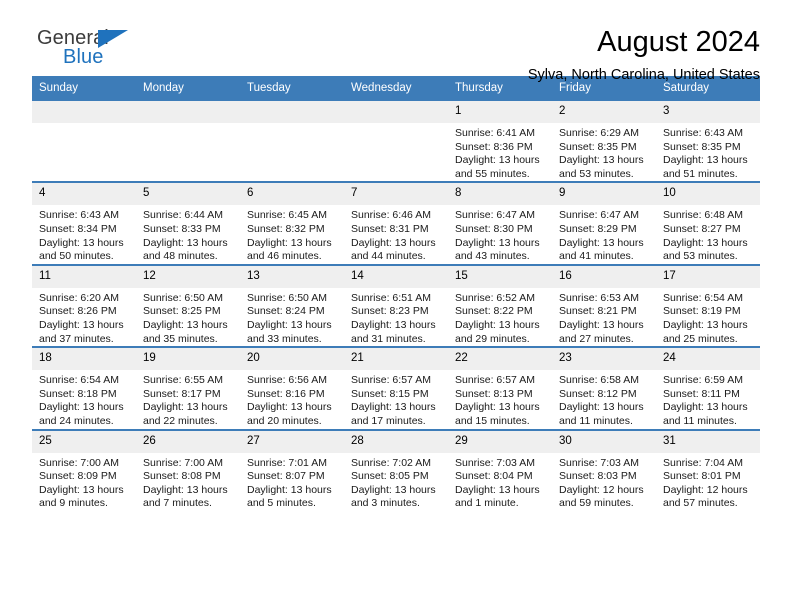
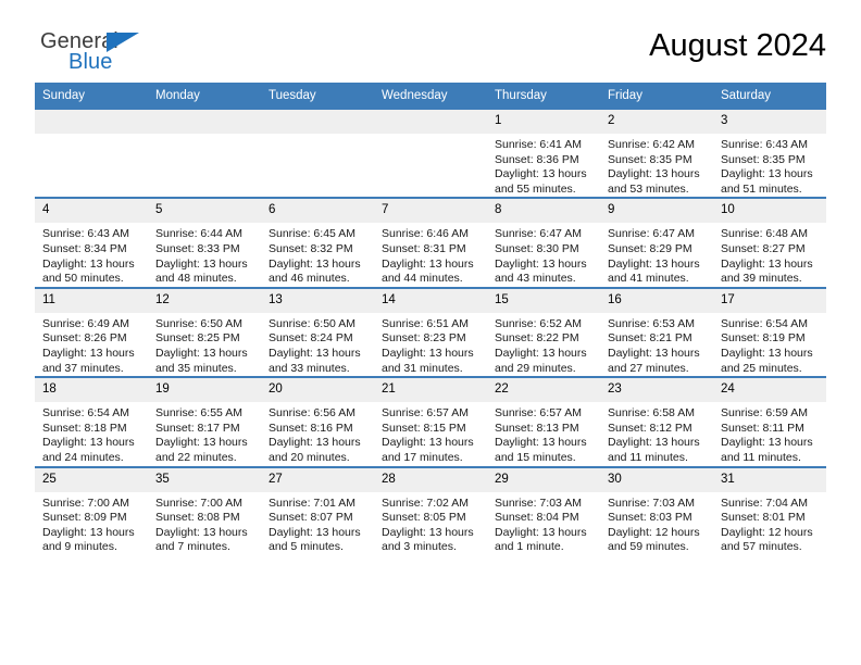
  General
  Blue
  August 2024
- Sylva, North Carolina, United States
  Sunday	Monday	Tuesday	Wednesday	Thursday	Friday	Saturday
- 				1Sunrise: 6:41 AMSunset: 8:36 PMDaylight: 13 hoursand 55 minutes.	2Sunrise: 6:29 AMSunset: 8:35 PMDaylight: 13 hoursand 53 minutes.	3Sunrise: 6:43 AMSunset: 8:35 PMDaylight: 13 hoursand 51 minutes.
+ 				1Sunrise: 6:41 AMSunset: 8:36 PMDaylight: 13 hoursand 55 minutes.	2Sunrise: 6:42 AMSunset: 8:35 PMDaylight: 13 hoursand 53 minutes.	3Sunrise: 6:43 AMSunset: 8:35 PMDaylight: 13 hoursand 51 minutes.
- 4Sunrise: 6:43 AMSunset: 8:34 PMDaylight: 13 hoursand 50 minutes.	5Sunrise: 6:44 AMSunset: 8:33 PMDaylight: 13 hoursand 48 minutes.	6Sunrise: 6:45 AMSunset: 8:32 PMDaylight: 13 hoursand 46 minutes.	7Sunrise: 6:46 AMSunset: 8:31 PMDaylight: 13 hoursand 44 minutes.	8Sunrise: 6:47 AMSunset: 8:30 PMDaylight: 13 hoursand 43 minutes.	9Sunrise: 6:47 AMSunset: 8:29 PMDaylight: 13 hoursand 41 minutes.	10Sunrise: 6:48 AMSunset: 8:27 PMDaylight: 13 hoursand 53 minutes.
+ 4Sunrise: 6:43 AMSunset: 8:34 PMDaylight: 13 hoursand 50 minutes.	5Sunrise: 6:44 AMSunset: 8:33 PMDaylight: 13 hoursand 48 minutes.	6Sunrise: 6:45 AMSunset: 8:32 PMDaylight: 13 hoursand 46 minutes.	7Sunrise: 6:46 AMSunset: 8:31 PMDaylight: 13 hoursand 44 minutes.	8Sunrise: 6:47 AMSunset: 8:30 PMDaylight: 13 hoursand 43 minutes.	9Sunrise: 6:47 AMSunset: 8:29 PMDaylight: 13 hoursand 41 minutes.	10Sunrise: 6:48 AMSunset: 8:27 PMDaylight: 13 hoursand 39 minutes.
- 11Sunrise: 6:20 AMSunset: 8:26 PMDaylight: 13 hoursand 37 minutes.	12Sunrise: 6:50 AMSunset: 8:25 PMDaylight: 13 hoursand 35 minutes.	13Sunrise: 6:50 AMSunset: 8:24 PMDaylight: 13 hoursand 33 minutes.	14Sunrise: 6:51 AMSunset: 8:23 PMDaylight: 13 hoursand 31 minutes.	15Sunrise: 6:52 AMSunset: 8:22 PMDaylight: 13 hoursand 29 minutes.	16Sunrise: 6:53 AMSunset: 8:21 PMDaylight: 13 hoursand 27 minutes.	17Sunrise: 6:54 AMSunset: 8:19 PMDaylight: 13 hoursand 25 minutes.
+ 11Sunrise: 6:49 AMSunset: 8:26 PMDaylight: 13 hoursand 37 minutes.	12Sunrise: 6:50 AMSunset: 8:25 PMDaylight: 13 hoursand 35 minutes.	13Sunrise: 6:50 AMSunset: 8:24 PMDaylight: 13 hoursand 33 minutes.	14Sunrise: 6:51 AMSunset: 8:23 PMDaylight: 13 hoursand 31 minutes.	15Sunrise: 6:52 AMSunset: 8:22 PMDaylight: 13 hoursand 29 minutes.	16Sunrise: 6:53 AMSunset: 8:21 PMDaylight: 13 hoursand 27 minutes.	17Sunrise: 6:54 AMSunset: 8:19 PMDaylight: 13 hoursand 25 minutes.
  18Sunrise: 6:54 AMSunset: 8:18 PMDaylight: 13 hoursand 24 minutes.	19Sunrise: 6:55 AMSunset: 8:17 PMDaylight: 13 hoursand 22 minutes.	20Sunrise: 6:56 AMSunset: 8:16 PMDaylight: 13 hoursand 20 minutes.	21Sunrise: 6:57 AMSunset: 8:15 PMDaylight: 13 hoursand 17 minutes.	22Sunrise: 6:57 AMSunset: 8:13 PMDaylight: 13 hoursand 15 minutes.	23Sunrise: 6:58 AMSunset: 8:12 PMDaylight: 13 hoursand 11 minutes.	24Sunrise: 6:59 AMSunset: 8:11 PMDaylight: 13 hoursand 11 minutes.
- 25Sunrise: 7:00 AMSunset: 8:09 PMDaylight: 13 hoursand 9 minutes.	26Sunrise: 7:00 AMSunset: 8:08 PMDaylight: 13 hoursand 7 minutes.	27Sunrise: 7:01 AMSunset: 8:07 PMDaylight: 13 hoursand 5 minutes.	28Sunrise: 7:02 AMSunset: 8:05 PMDaylight: 13 hoursand 3 minutes.	29Sunrise: 7:03 AMSunset: 8:04 PMDaylight: 13 hoursand 1 minute.	30Sunrise: 7:03 AMSunset: 8:03 PMDaylight: 12 hoursand 59 minutes.	31Sunrise: 7:04 AMSunset: 8:01 PMDaylight: 12 hoursand 57 minutes.
+ 25Sunrise: 7:00 AMSunset: 8:09 PMDaylight: 13 hoursand 9 minutes.	35Sunrise: 7:00 AMSunset: 8:08 PMDaylight: 13 hoursand 7 minutes.	27Sunrise: 7:01 AMSunset: 8:07 PMDaylight: 13 hoursand 5 minutes.	28Sunrise: 7:02 AMSunset: 8:05 PMDaylight: 13 hoursand 3 minutes.	29Sunrise: 7:03 AMSunset: 8:04 PMDaylight: 13 hoursand 1 minute.	30Sunrise: 7:03 AMSunset: 8:03 PMDaylight: 12 hoursand 59 minutes.	31Sunrise: 7:04 AMSunset: 8:01 PMDaylight: 12 hoursand 57 minutes.
